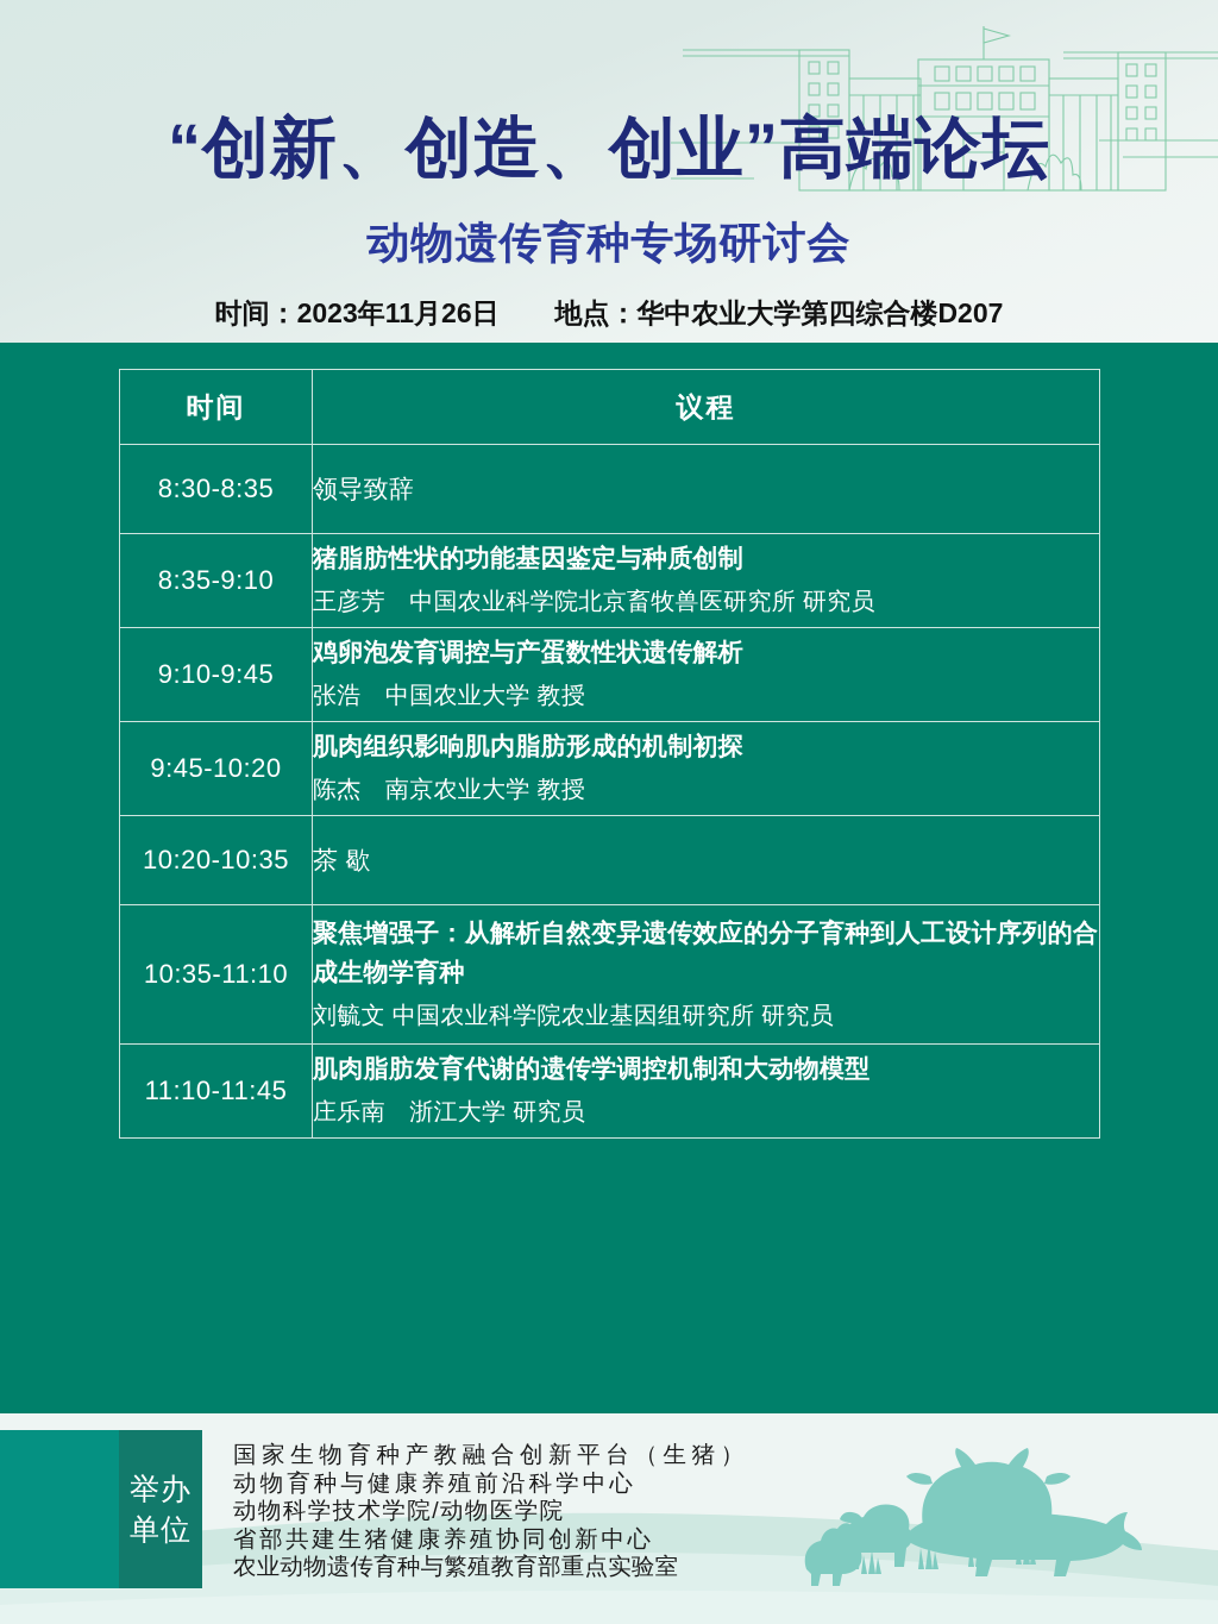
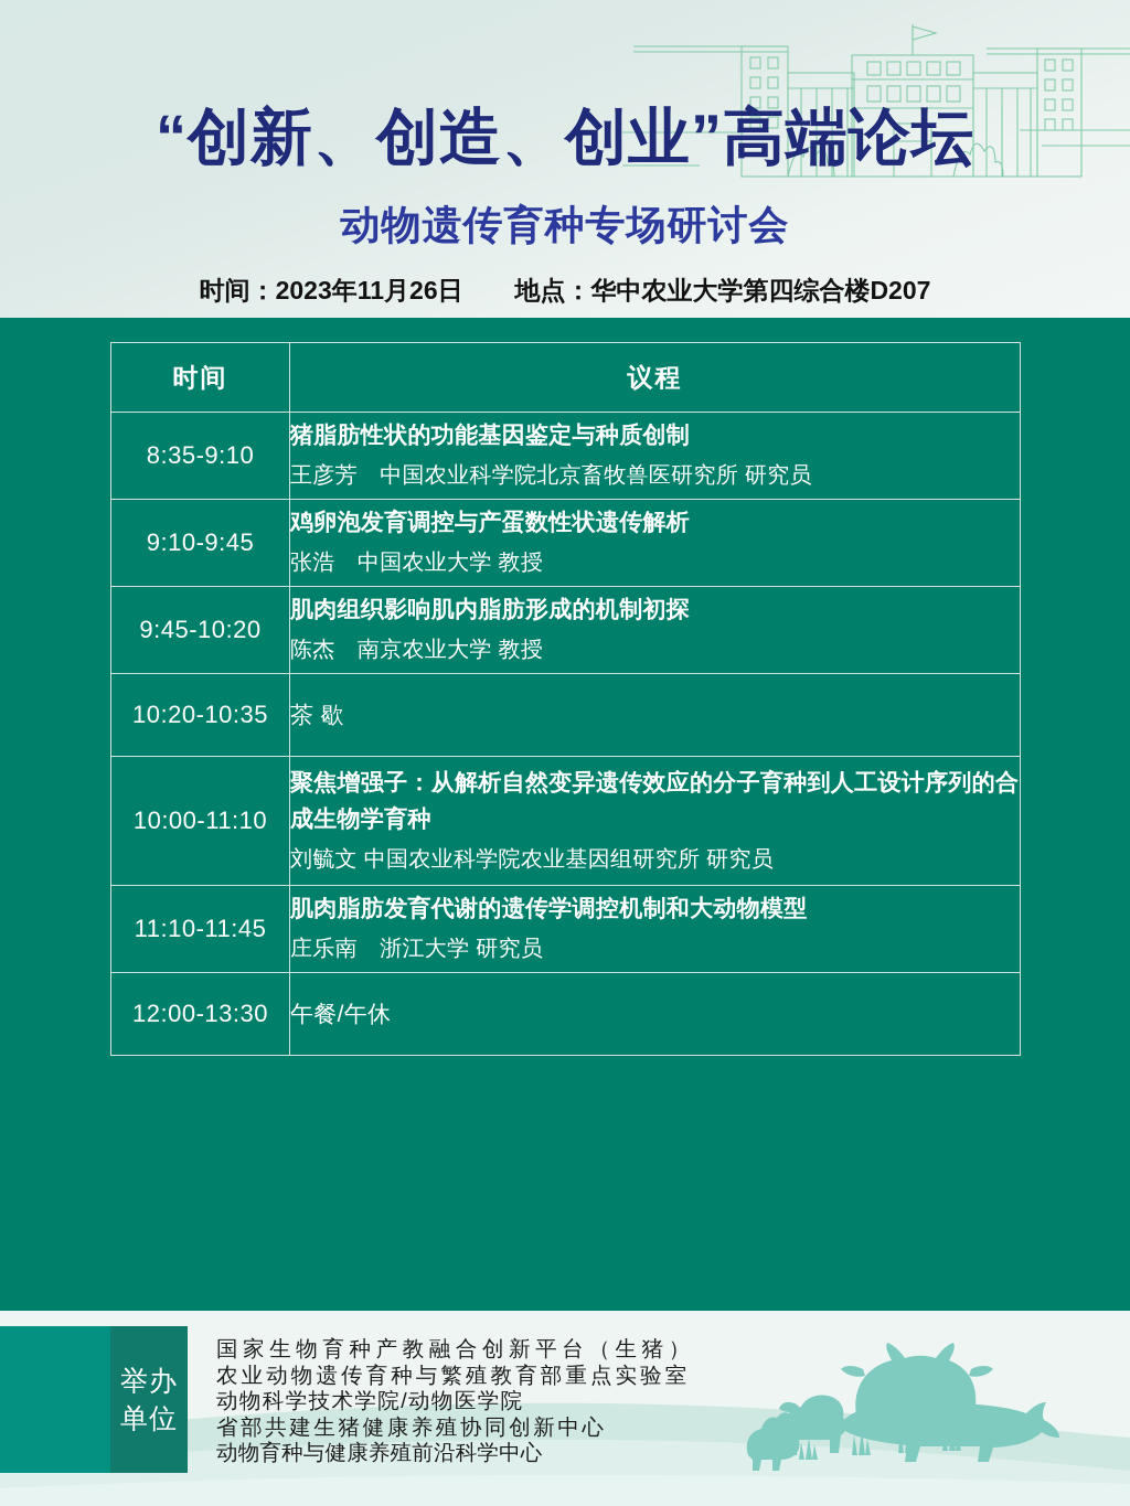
  “创新、创造、创业”高端论坛
  动物遗传育种专场研讨会
  时间：2023年11月26日 地点：华中农业大学第四综合楼D207
  时间	议程
- 8:30-8:35	领导致辞
  8:35-9:10	猪脂肪性状的功能基因鉴定与种质创制 王彦芳 中国农业科学院北京畜牧兽医研究所 研究员
  9:10-9:45	鸡卵泡发育调控与产蛋数性状遗传解析 张浩 中国农业大学 教授
  9:45-10:20	肌肉组织影响肌内脂肪形成的机制初探 陈杰 南京农业大学 教授
  10:20-10:35	茶 歇
- 10:35-11:10	聚焦增强子：从解析自然变异遗传效应的分子育种到人工设计序列的合成生物学育种 刘毓文 中国农业科学院农业基因组研究所 研究员
+ 10:00-11:10	聚焦增强子：从解析自然变异遗传效应的分子育种到人工设计序列的合成生物学育种 刘毓文 中国农业科学院农业基因组研究所 研究员
  11:10-11:45	肌肉脂肪发育代谢的遗传学调控机制和大动物模型 庄乐南 浙江大学 研究员
+ 12:00-13:30	午餐/午休
  举办
  单位
  国家生物育种产教融合创新平台（生猪）
- 动物育种与健康养殖前沿科学中心
+ 农业动物遗传育种与繁殖教育部重点实验室
  动物科学技术学院/动物医学院
  省部共建生猪健康养殖协同创新中心
- 农业动物遗传育种与繁殖教育部重点实验室
+ 动物育种与健康养殖前沿科学中心
